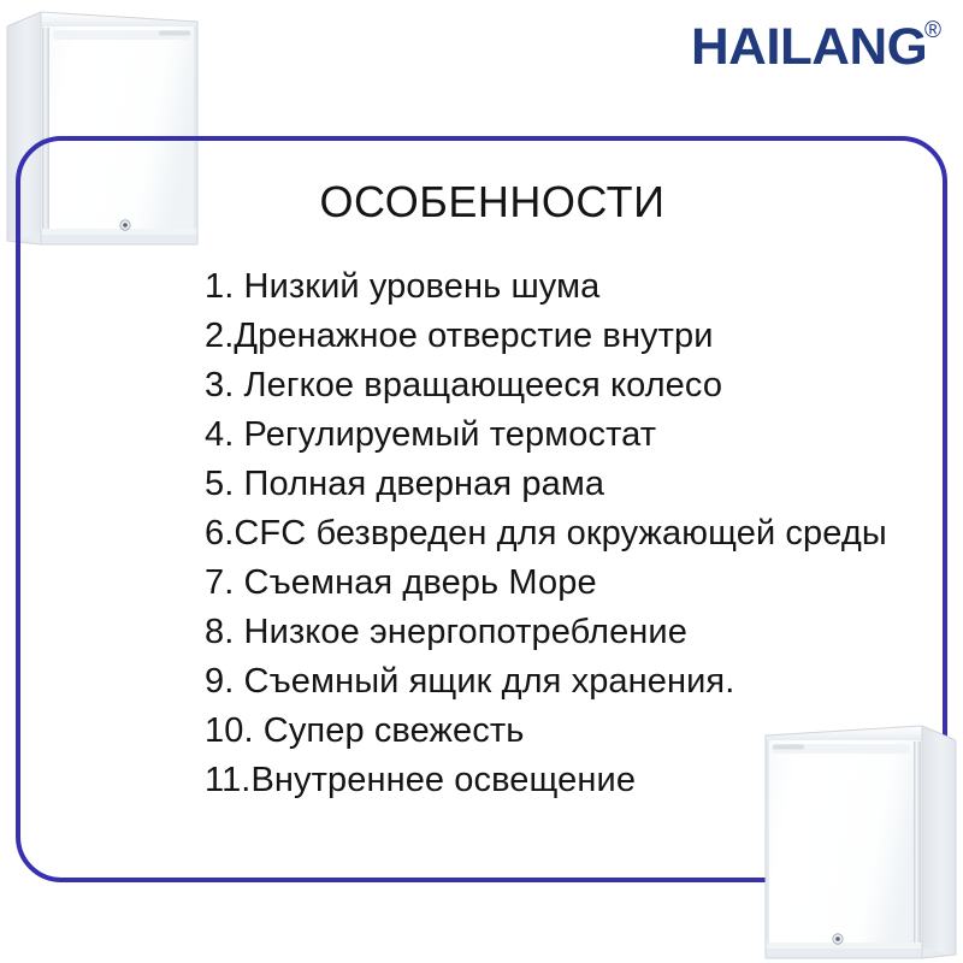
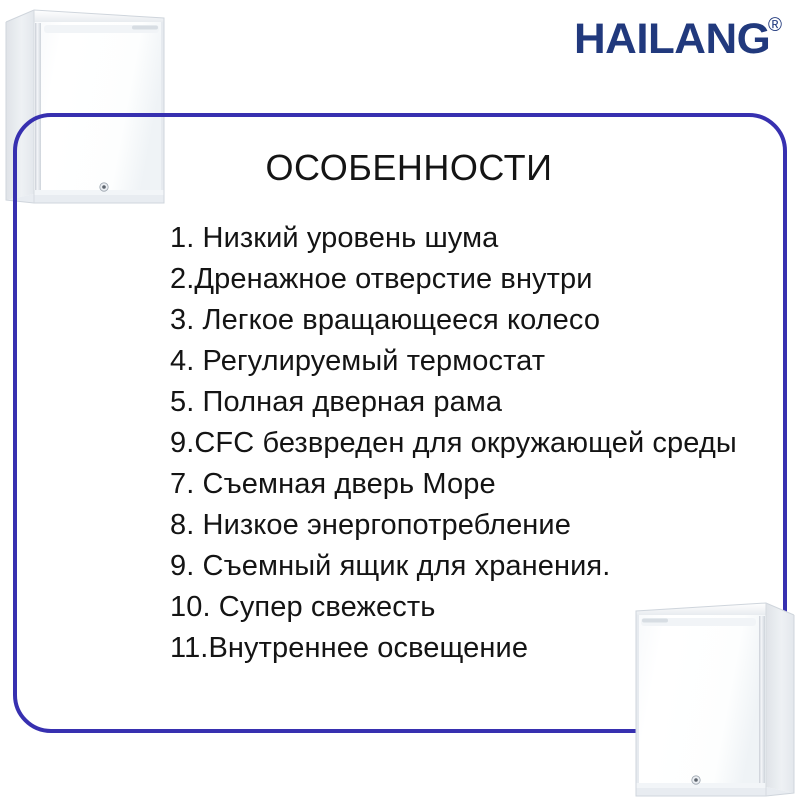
  HAILANG
  ®
  ОСОБЕННОСТИ
  1. Низкий уровень шума
  2.Дренажное отверстие внутри
  3. Легкое вращающееся колесо
  4. Регулируемый термостат
  5. Полная дверная рама
- 6.CFC безвреден для окружающей среды
+ 9.CFC безвреден для окружающей среды
  7. Съемная дверь Море
  8. Низкое энергопотребление
  9. Съемный ящик для хранения.
  10. Супер свежесть
  11.Внутреннее освещение
